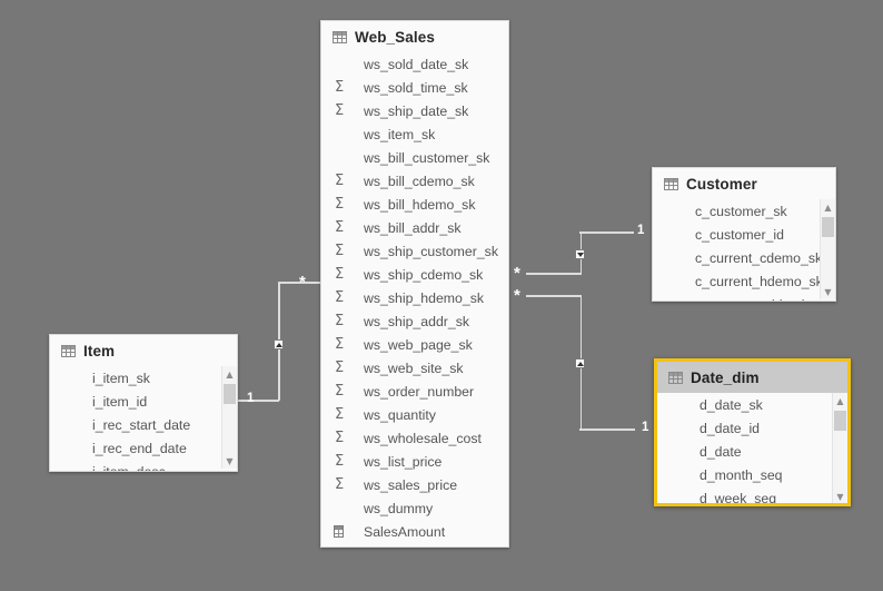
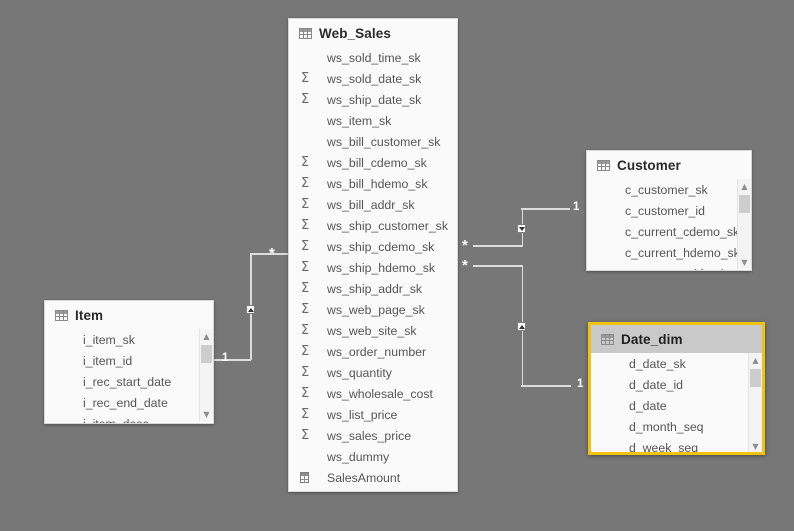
  *
  1
  *
  1
  *
  1
  Web_Sales
- ws_sold_date_sk
+ ws_sold_time_sk
  Σ
- ws_sold_time_sk
+ ws_sold_date_sk
  Σ
  ws_ship_date_sk
  ws_item_sk
  ws_bill_customer_sk
  Σ
  ws_bill_cdemo_sk
  Σ
  ws_bill_hdemo_sk
  Σ
  ws_bill_addr_sk
  Σ
  ws_ship_customer_sk
  Σ
  ws_ship_cdemo_sk
  Σ
  ws_ship_hdemo_sk
  Σ
  ws_ship_addr_sk
  Σ
  ws_web_page_sk
  Σ
  ws_web_site_sk
  Σ
  ws_order_number
  Σ
  ws_quantity
  Σ
  ws_wholesale_cost
  Σ
  ws_list_price
  Σ
  ws_sales_price
  ws_dummy
  SalesAmount
  Customer
  c_customer_sk
  c_customer_id
  c_current_cdemo_s
  c_current_hdemo_s
  ▲
  ▼
  Date_dim
  d_date_sk
  d_date_id
  d_date
  d_month_seq
  d_week_seq
  ▲
  ▼
  Item
  i_item_sk
  i_item_id
  i_rec_start_date
  i_rec_end_date
  ▲
  ▼
